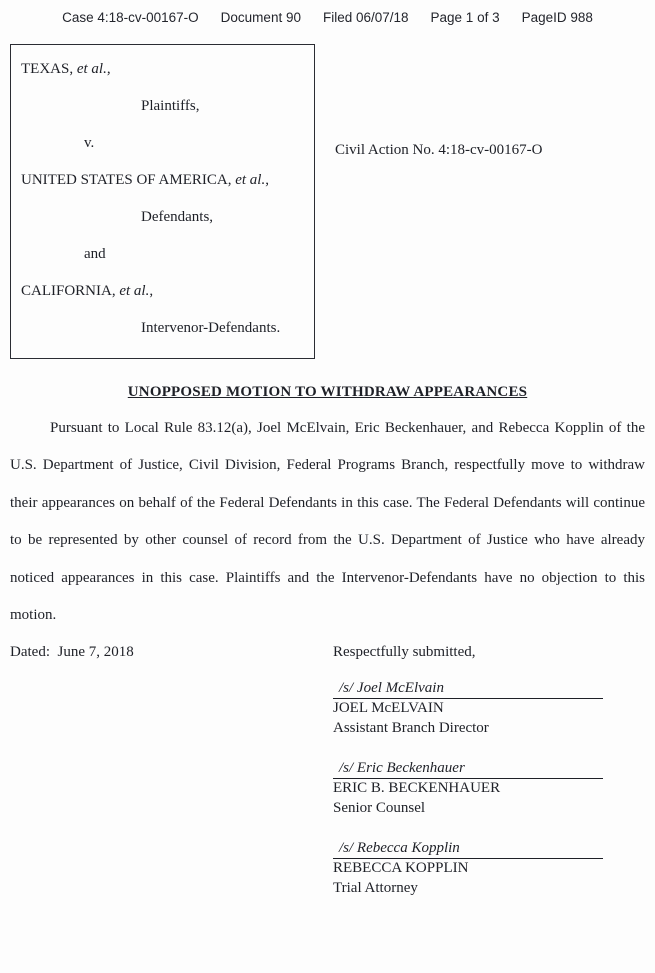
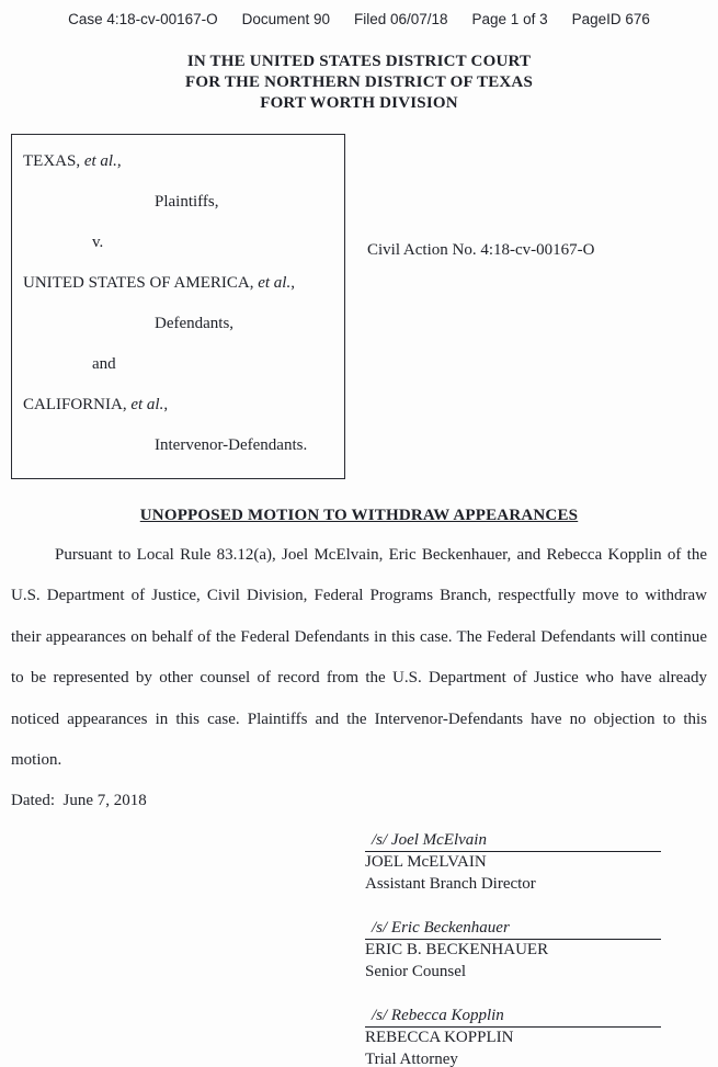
  Case 4:18-cv-00167-O
  Document 90
  Filed 06/07/18
  Page 1 of 3
- PageID 988
+ PageID 676
+ IN THE UNITED STATES DISTRICT COURT
+ FOR THE NORTHERN DISTRICT OF TEXAS
+ FORT WORTH DIVISION
  TEXAS, et al.,
  Plaintiffs,
  v.
  UNITED STATES OF AMERICA, et al.,
  Defendants,
  and
  CALIFORNIA, et al.,
  Intervenor-Defendants.
  Civil Action No. 4:18-cv-00167-O
  UNOPPOSED MOTION TO WITHDRAW APPEARANCES
  Pursuant to Local Rule 83.12(a), Joel McElvain, Eric Beckenhauer, and Rebecca Kopplin of the U.S. Department of Justice, Civil Division, Federal Programs Branch, respectfully move to withdraw their appearances on behalf of the Federal Defendants in this case. The Federal Defendants will continue to be represented by other counsel of record from the U.S. Department of Justice who have already noticed appearances in this case. Plaintiffs and the Intervenor-Defendants have no objection to this motion.
  Dated: June 7, 2018
- Respectfully submitted,
  /s/ Joel McElvain
  JOEL McELVAIN
  Assistant Branch Director
  /s/ Eric Beckenhauer
  ERIC B. BECKENHAUER
  Senior Counsel
  /s/ Rebecca Kopplin
  REBECCA KOPPLIN
  Trial Attorney
